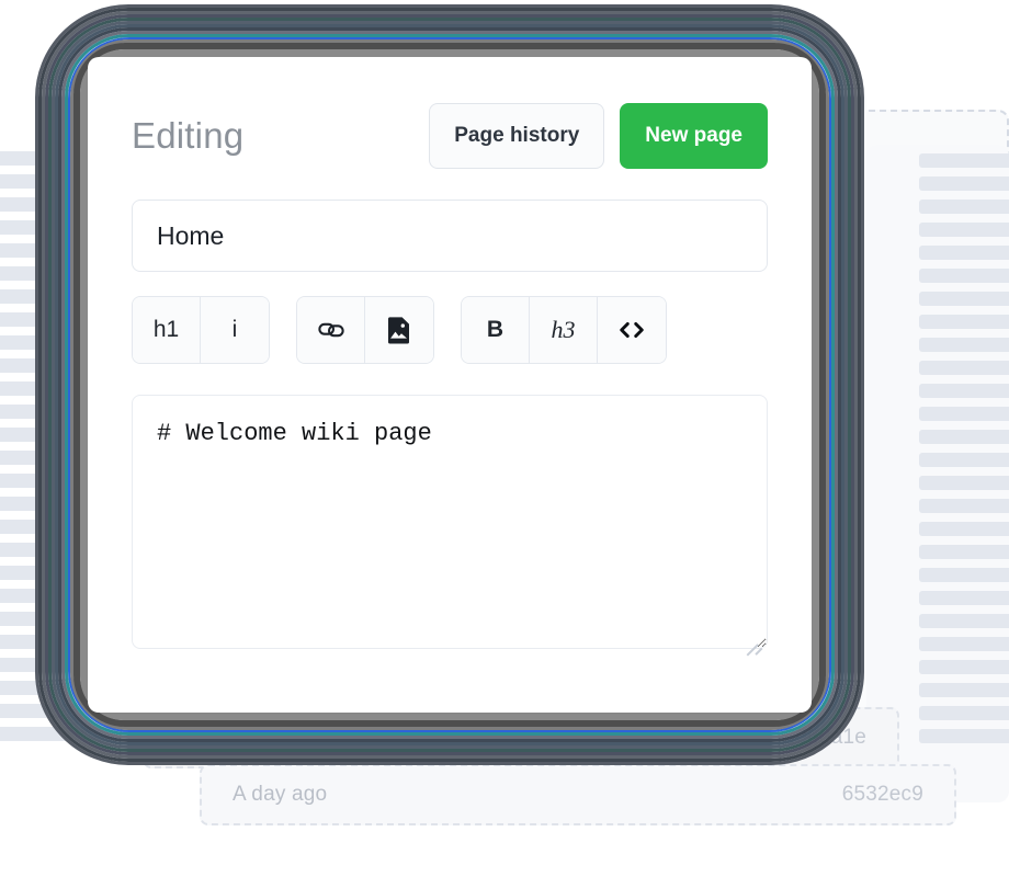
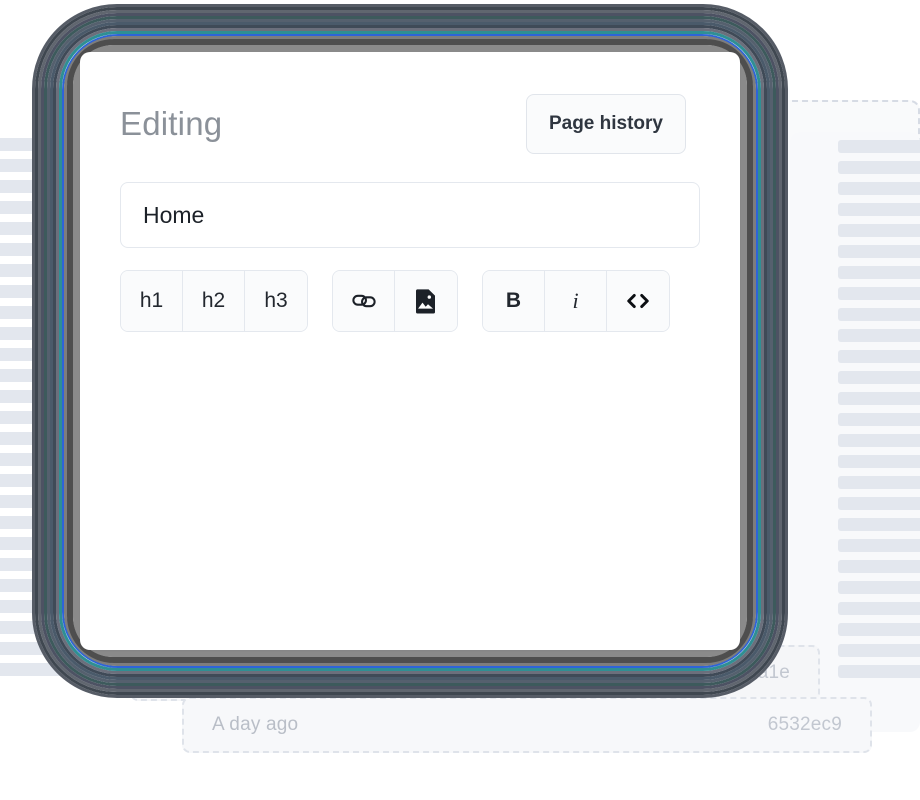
  An hour ago
  3060a1e
  A day ago
  6532ec9
  Editing
  Page history
- New page
  Home
  h1
+ h2
- i
+ h3
  B
- h3
+ i
- # Welcome wiki page
